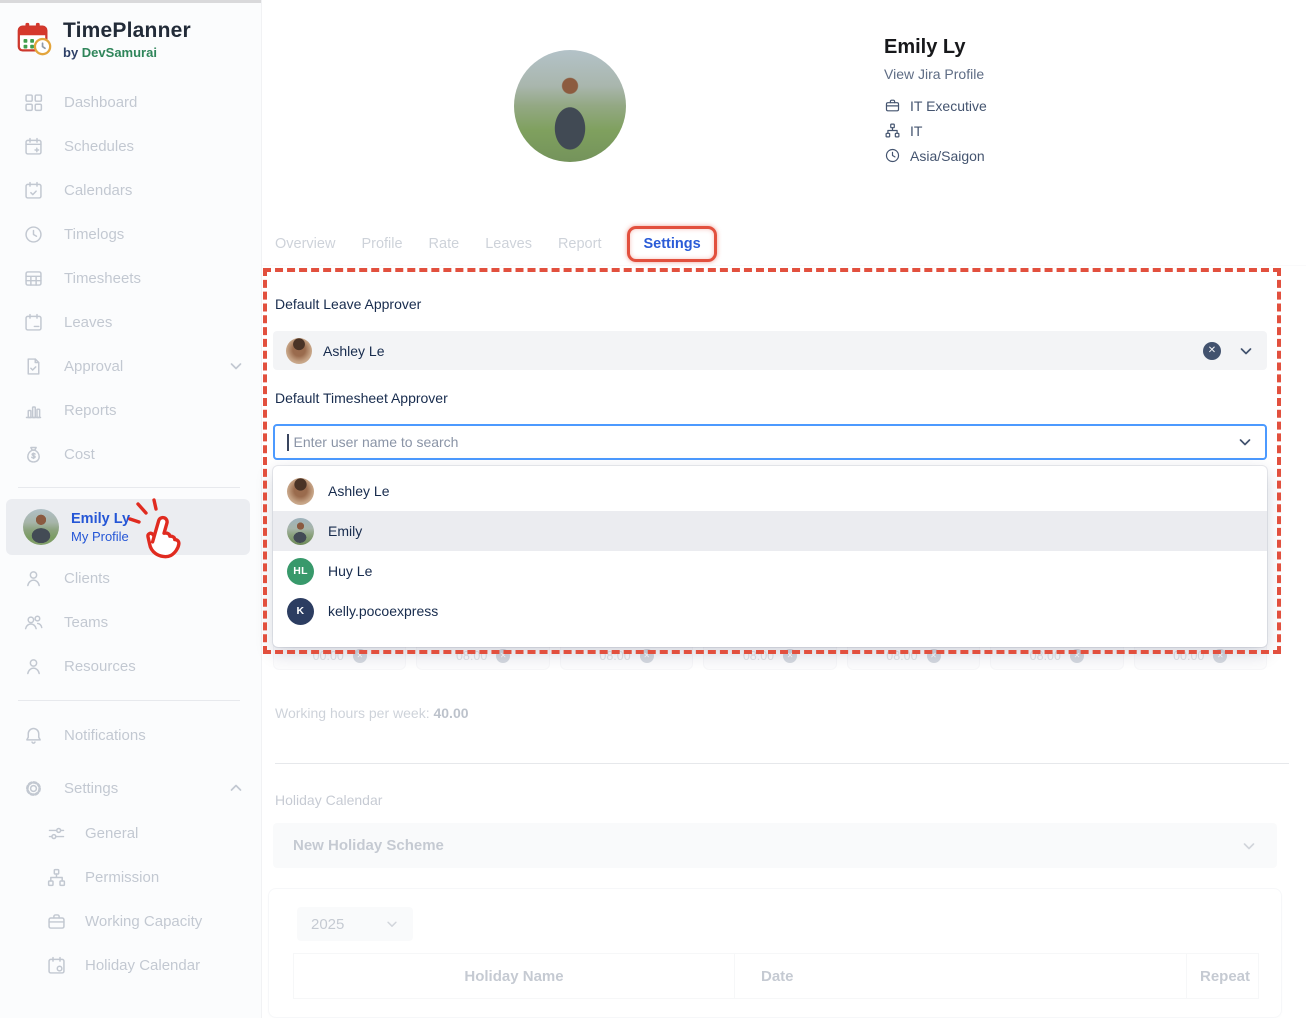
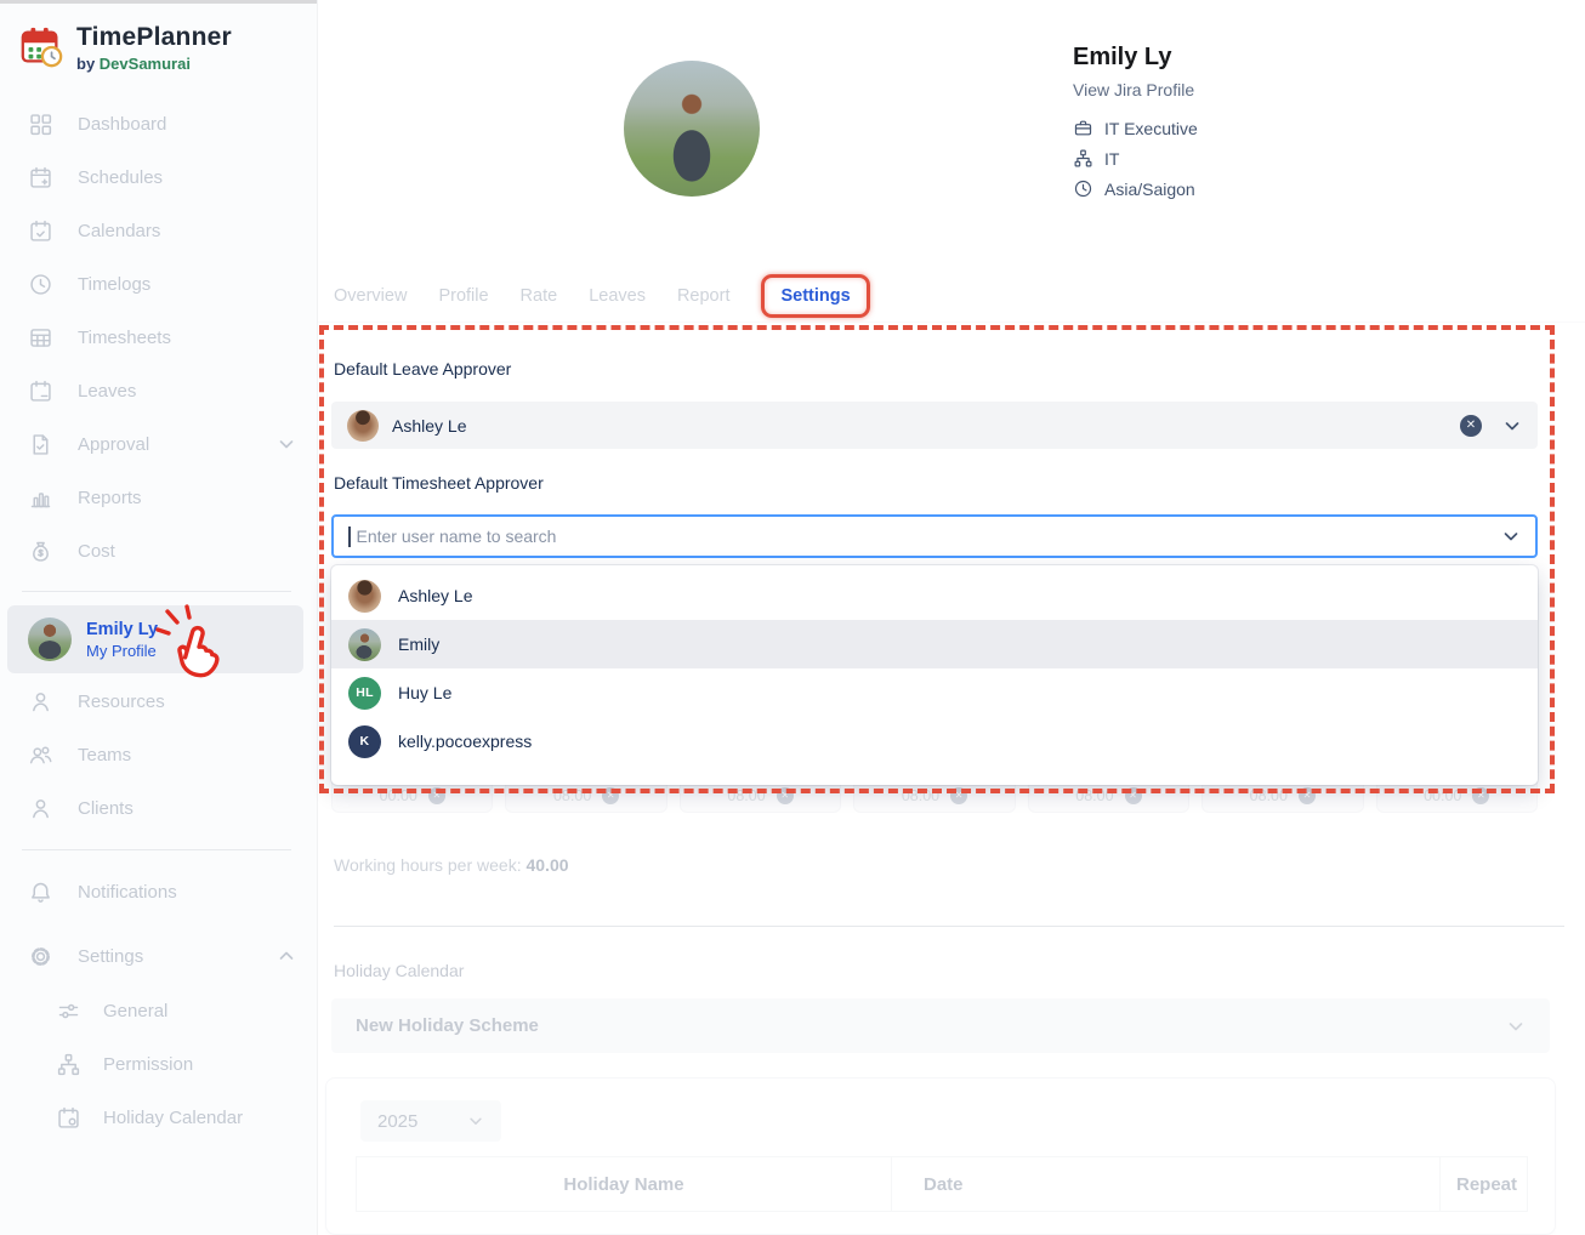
  TimePlanner
  by DevSamurai
  Dashboard
  Schedules
  Calendars
  Timelogs
  Timesheets
  Leaves
  Approval
  Reports
  Cost
  Emily Ly
  My Profile
- Clients
+ Resources
  Teams
- Resources
+ Clients
  Notifications
  Settings
  General
  Permission
- Working Capacity
  Holiday Calendar
  Emily Ly
  View Jira Profile
  IT Executive
  IT
  Asia/Saigon
  Overview
  Profile
  Rate
  Leaves
  Report
  Settings
  Default Leave Approver
  Ashley Le
  Default Timesheet Approver
  Enter user name to search
  00:00
  08:00
  08:00
  08:00
  08:00
  08:00
  00:00
  Ashley Le
  Emily
  HL
  Huy Le
  K
  kelly.pocoexpress
  Working hours per week: 40.00
  Holiday Calendar
  New Holiday Scheme
  2025
  Holiday Name
  Date
  Repeat
